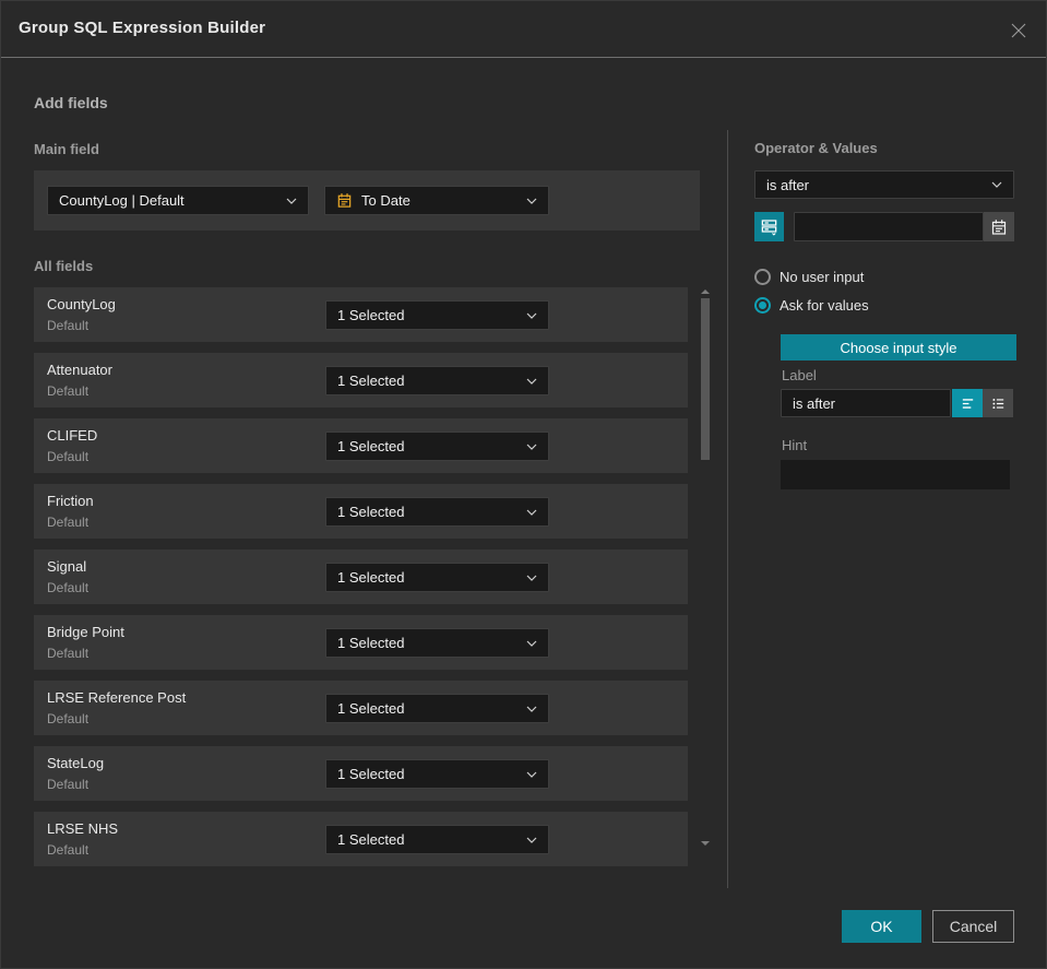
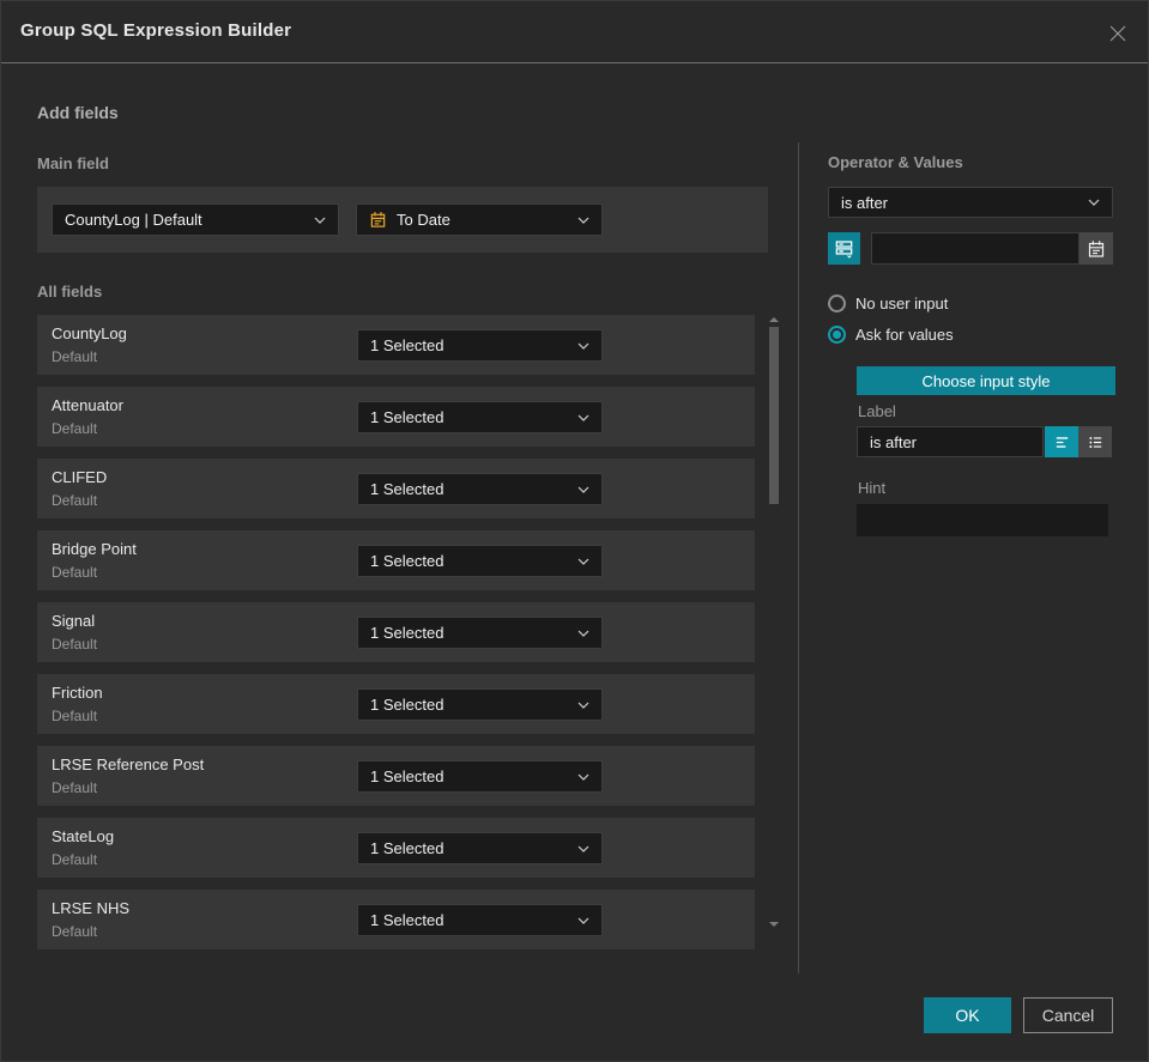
  Group SQL Expression Builder
  Add fields
  Main field
  CountyLog | Default
  To Date
  All fields
  CountyLog
  Default
  1 Selected
  Attenuator
  Default
  1 Selected
  CLIFED
  Default
  1 Selected
- Friction
+ Bridge Point
  Default
  1 Selected
  Signal
  Default
  1 Selected
- Bridge Point
+ Friction
  Default
  1 Selected
  LRSE Reference Post
  Default
  1 Selected
  StateLog
  Default
  1 Selected
  LRSE NHS
  Default
  1 Selected
  Operator & Values
  is after
  No user input
  Ask for values
  Choose input style
  Label
  is after
  Hint
  OK
  Cancel
